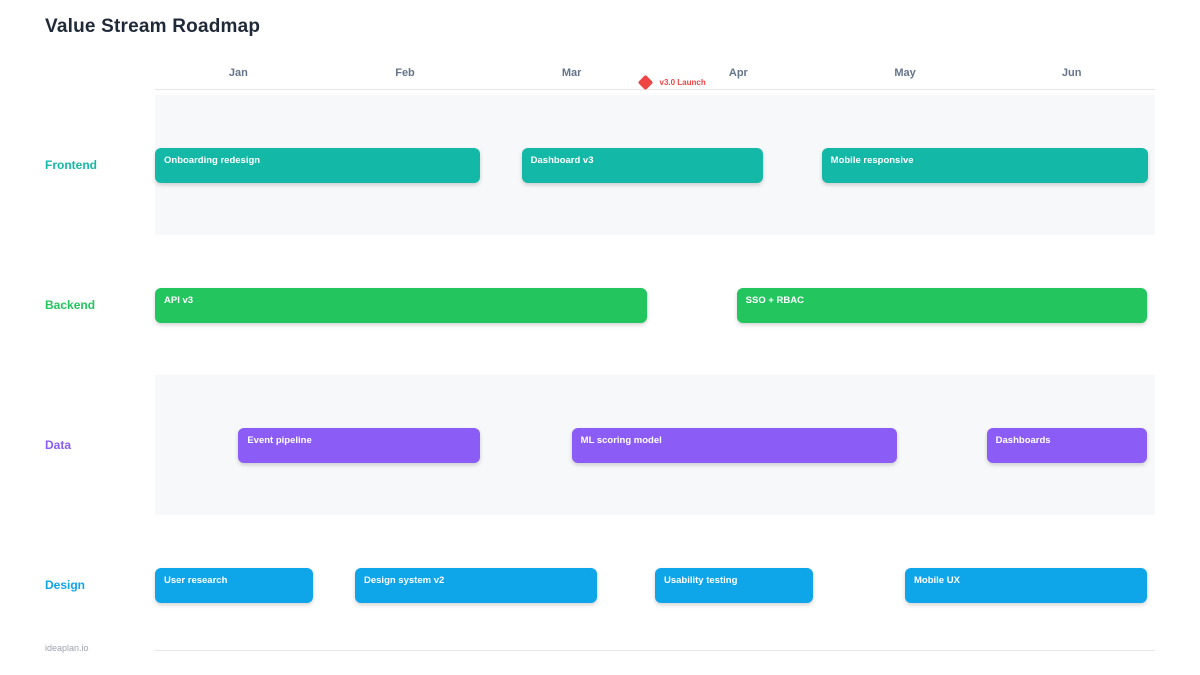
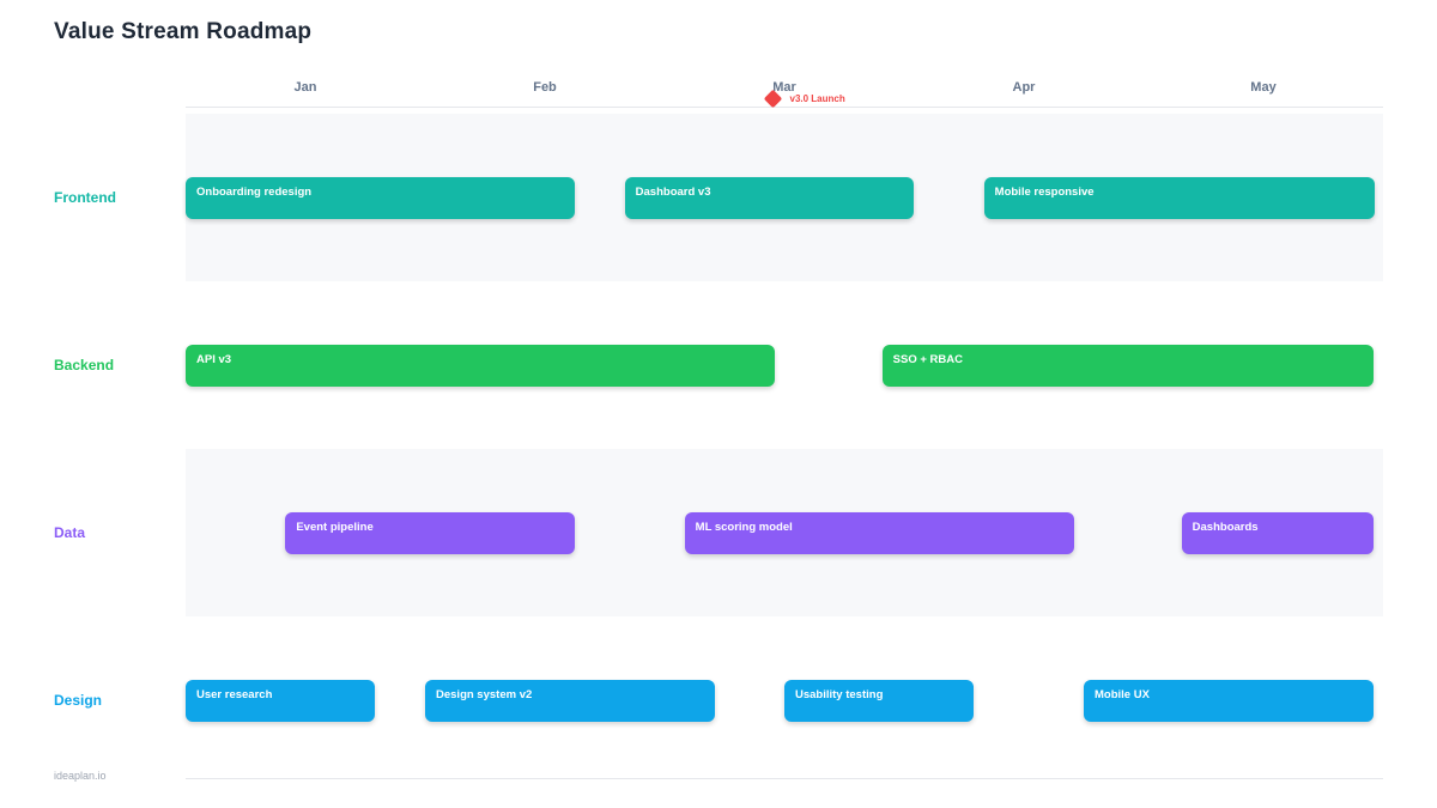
  Value Stream Roadmap
  Jan
  Feb
  Mar
  Apr
  May
- Jun
  v3.0 Launch
  Frontend
  Onboarding redesign
  Dashboard v3
  Mobile responsive
  Backend
  API v3
  SSO + RBAC
  Data
  Event pipeline
  ML scoring model
  Dashboards
  Design
  User research
  Design system v2
  Usability testing
  Mobile UX
  ideaplan.io
